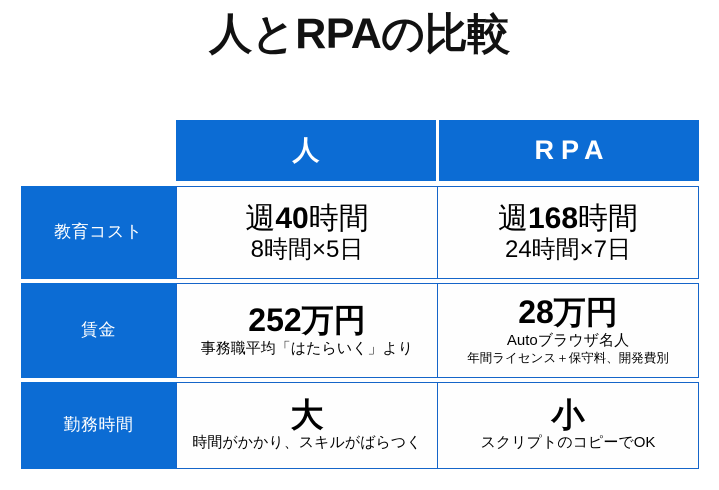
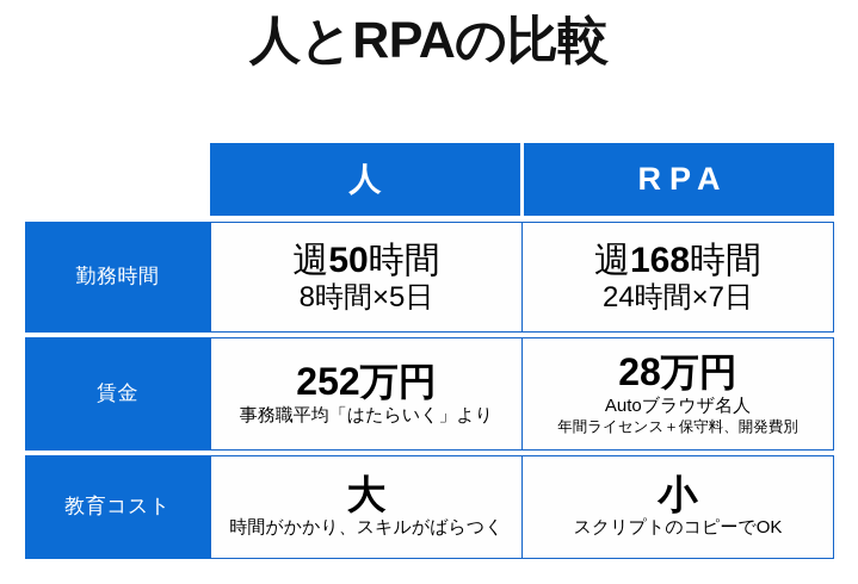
  人とRPAの比較
  人
  RPA
- 教育コスト
+ 勤務時間
- 週40時間
+ 週50時間
  8時間×5日
  週168時間
  24時間×7日
  賃金
  252万円
  事務職平均「はたらいく」より
  28万円
  Autoブラウザ名人
  年間ライセンス＋保守料、開発費別
- 勤務時間
+ 教育コスト
  大
  時間がかかり、スキルがばらつく
  小
  スクリプトのコピーでOK
